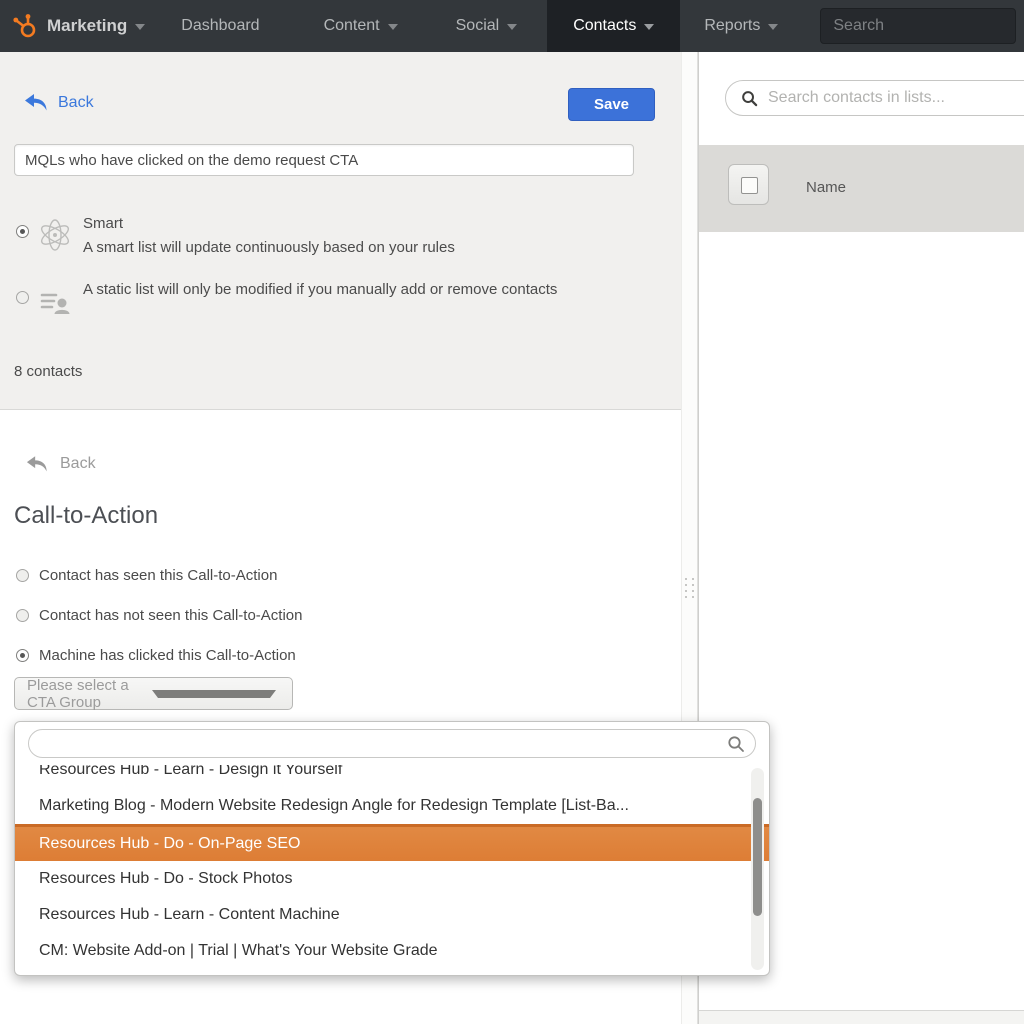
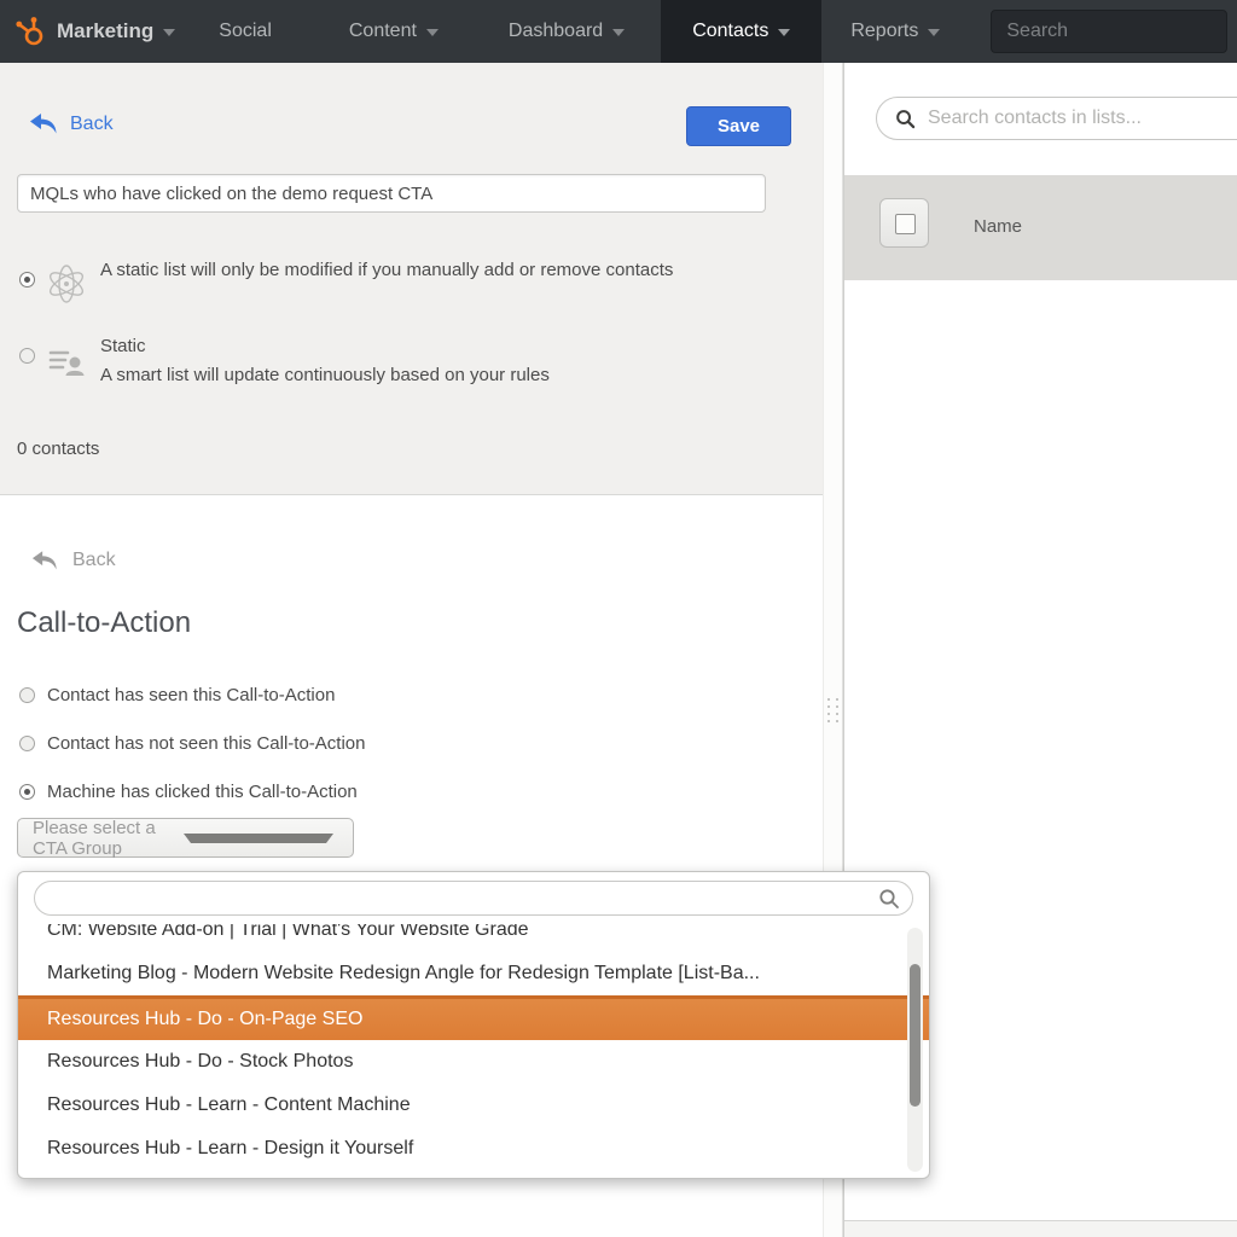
  Marketing
- Dashboard
+ Social
  Content
- Social
+ Dashboard
  Contacts
  Reports
  Search
  Back
  Save
  MQLs who have clicked on the demo request CTA
- Smart
- A smart list will update continuously based on your rules
+ A static list will only be modified if you manually add or remove contacts
+ Static
- A static list will only be modified if you manually add or remove contacts
+ A smart list will update continuously based on your rules
- 8 contacts
+ 0 contacts
  Back
  Call-to-Action
  Contact has seen this Call-to-Action
  Contact has not seen this Call-to-Action
  Machine has clicked this Call-to-Action
  Please select a CTA Group
- Resources Hub - Learn - Design it Yourself
+ CM: Website Add-on | Trial | What's Your Website Grade
  Marketing Blog - Modern Website Redesign Angle for Redesign Template [List-Ba...
  Resources Hub - Do - On-Page SEO
  Resources Hub - Do - Stock Photos
  Resources Hub - Learn - Content Machine
- CM: Website Add-on | Trial | What's Your Website Grade
+ Resources Hub - Learn - Design it Yourself
  Search contacts in lists...
  Name
